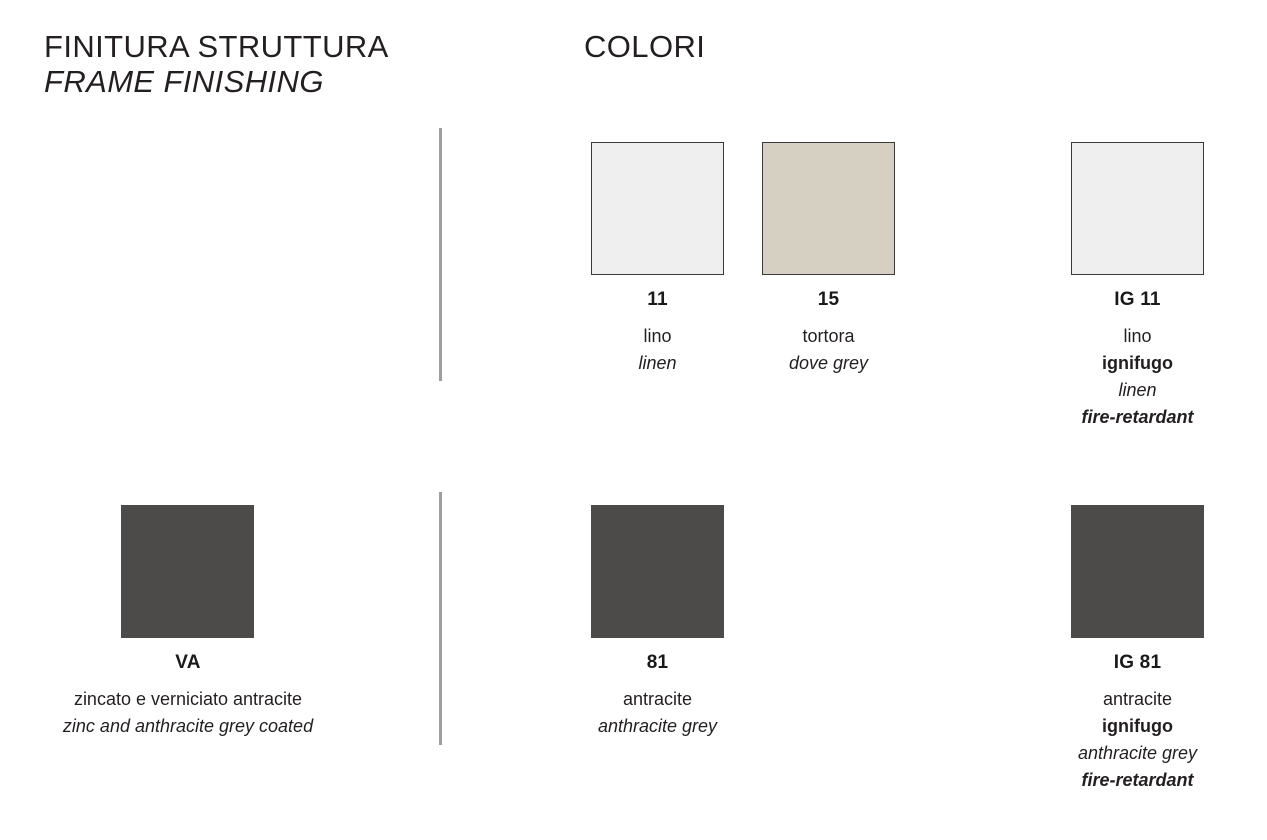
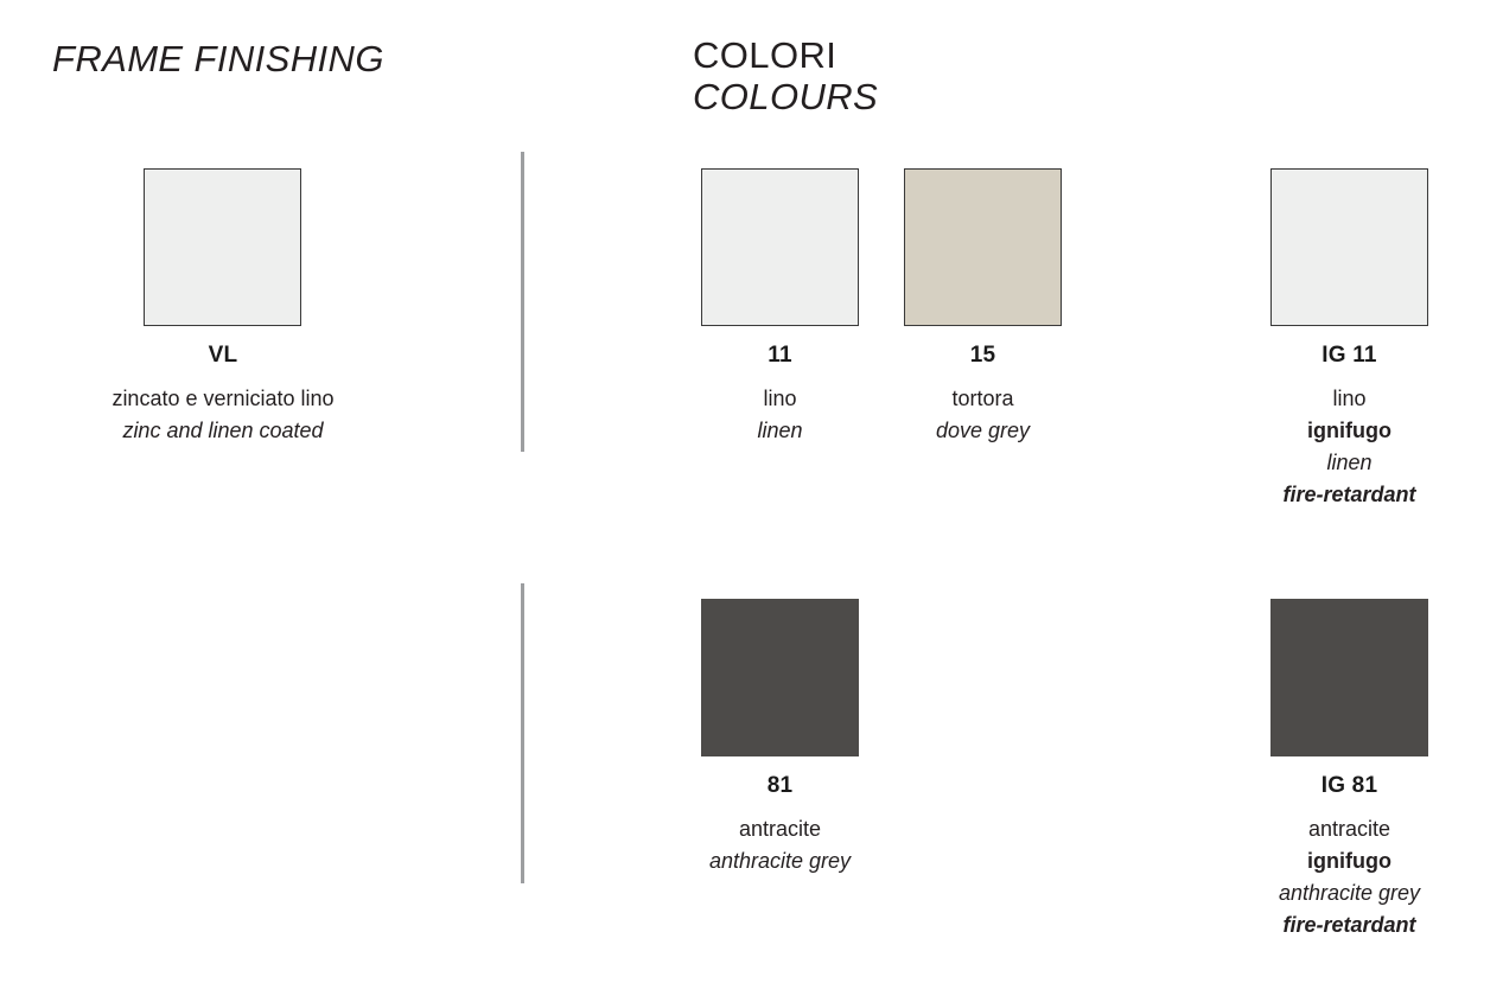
- FINITURA STRUTTURA
  FRAME FINISHING
  COLORI
+ COLOURS
+ VL
+ zincato e verniciato lino
+ zinc and linen coated
  11
  lino
  linen
  15
  tortora
  dove grey
  IG 11
  lino
  ignifugo
  linen
  fire-retardant
- VA
- zincato e verniciato antracite
- zinc and anthracite grey coated
  81
  antracite
  anthracite grey
  IG 81
  antracite
  ignifugo
  anthracite grey
  fire-retardant
